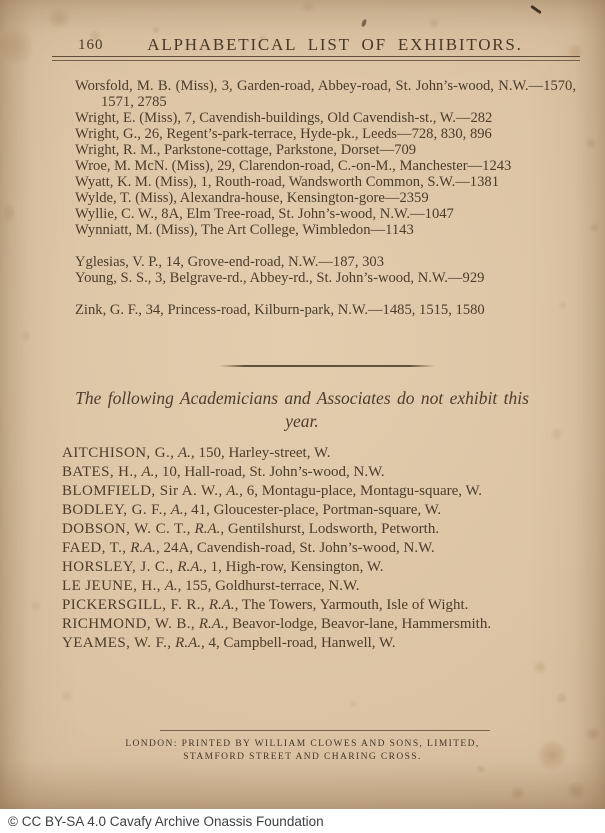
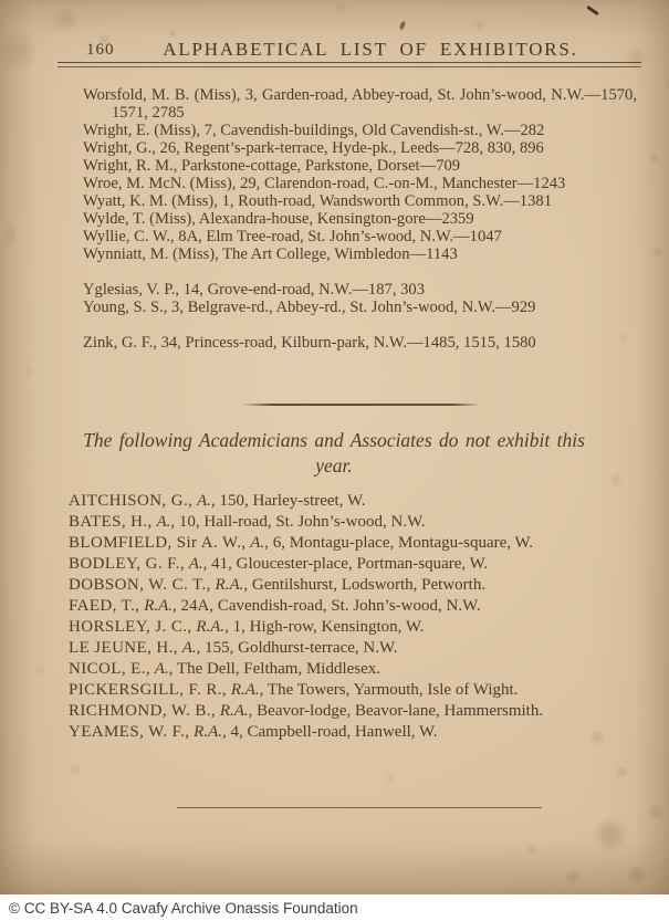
  160
  ALPHABETICAL LIST OF EXHIBITORS.
  Worsfold, M. B. (Miss), 3, Garden-road, Abbey-road, St. John’s-wood, N.W.—1570, 1571, 2785
  Wright, E. (Miss), 7, Cavendish-buildings, Old Cavendish-st., W.—282
  Wright, G., 26, Regent’s-park-terrace, Hyde-pk., Leeds—728, 830, 896
  Wright, R. M., Parkstone-cottage, Parkstone, Dorset—709
  Wroe, M. McN. (Miss), 29, Clarendon-road, C.-on-M., Manchester—1243
  Wyatt, K. M. (Miss), 1, Routh-road, Wandsworth Common, S.W.—1381
  Wylde, T. (Miss), Alexandra-house, Kensington-gore—2359
  Wyllie, C. W., 8A, Elm Tree-road, St. John’s-wood, N.W.—1047
  Wynniatt, M. (Miss), The Art College, Wimbledon—1143
  Yglesias, V. P., 14, Grove-end-road, N.W.—187, 303
  Young, S. S., 3, Belgrave-rd., Abbey-rd., St. John’s-wood, N.W.—929
  Zink, G. F., 34, Princess-road, Kilburn-park, N.W.—1485, 1515, 1580
  The following Academicians and Associates do not exhibit this year.
  AITCHISON, G., A., 150, Harley-street, W.
  BATES, H., A., 10, Hall-road, St. John’s-wood, N.W.
  BLOMFIELD, Sir A. W., A., 6, Montagu-place, Montagu-square, W.
  BODLEY, G. F., A., 41, Gloucester-place, Portman-square, W.
  DOBSON, W. C. T., R.A., Gentilshurst, Lodsworth, Petworth.
  FAED, T., R.A., 24A, Cavendish-road, St. John’s-wood, N.W.
  HORSLEY, J. C., R.A., 1, High-row, Kensington, W.
  LE JEUNE, H., A., 155, Goldhurst-terrace, N.W.
+ NICOL, E., A., The Dell, Feltham, Middlesex.
  PICKERSGILL, F. R., R.A., The Towers, Yarmouth, Isle of Wight.
  RICHMOND, W. B., R.A., Beavor-lodge, Beavor-lane, Hammersmith.
  YEAMES, W. F., R.A., 4, Campbell-road, Hanwell, W.
- LONDON: PRINTED BY WILLIAM CLOWES AND SONS, LIMITED,
- STAMFORD STREET AND CHARING CROSS.
  © CC BY-SA 4.0 Cavafy Archive Onassis Foundation
